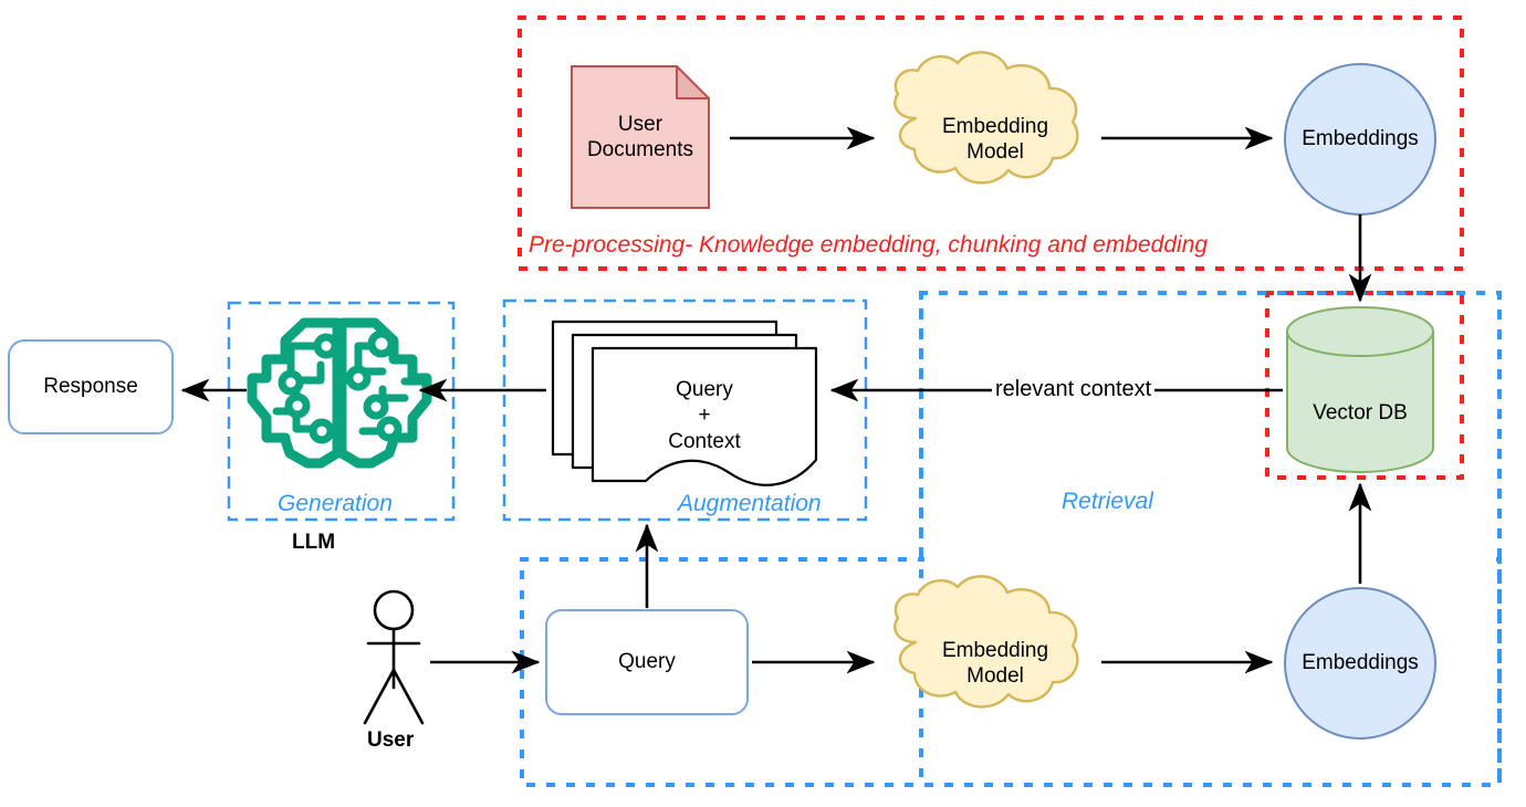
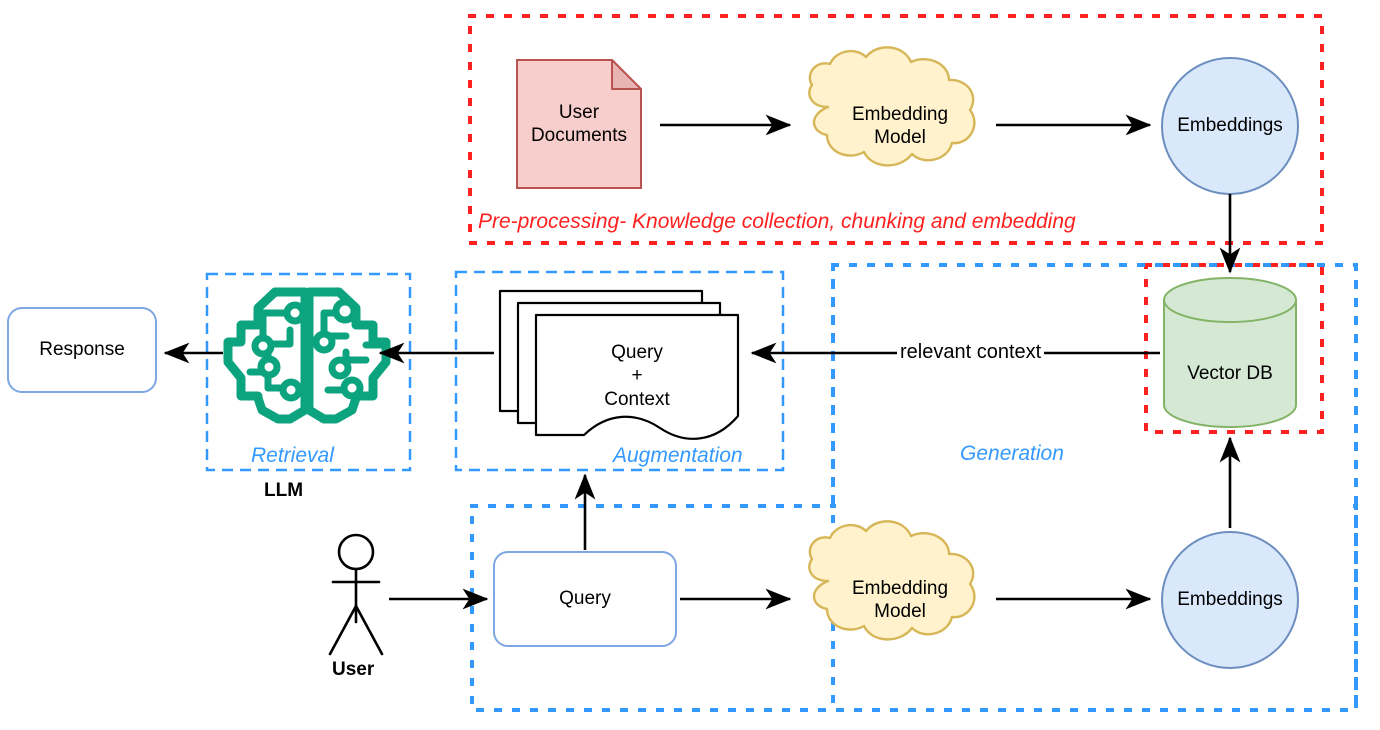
  User
  Documents
  Embedding
  Model
  Embeddings
  Vector DB
  Response
  Query
  +
  Context
  Query
  Embedding
  Model
  Embeddings
  LLM
  User
  relevant context
- Pre-processing- Knowledge embedding, chunking and embedding
+ Pre-processing- Knowledge collection, chunking and embedding
- Generation
+ Retrieval
  Augmentation
- Retrieval
+ Generation
